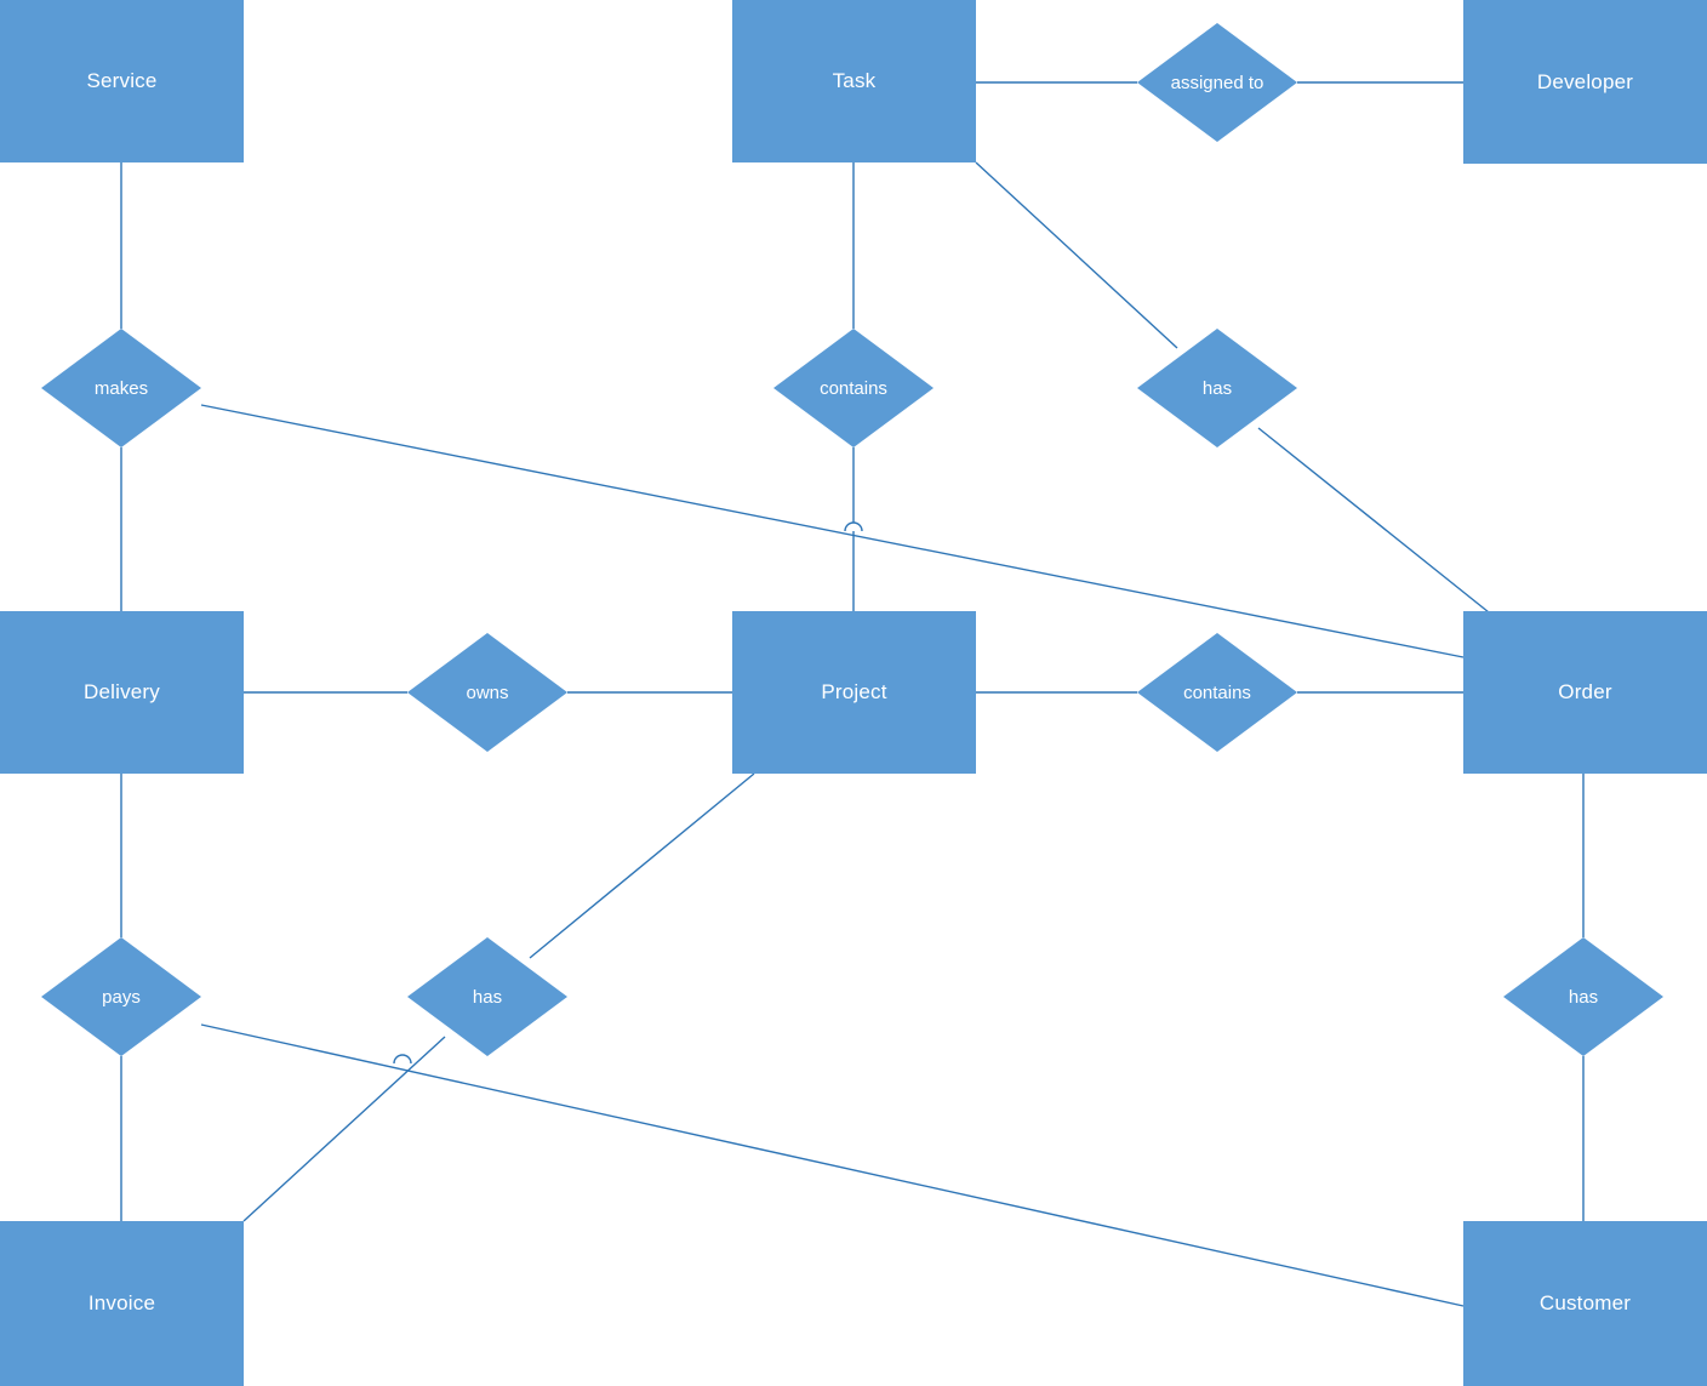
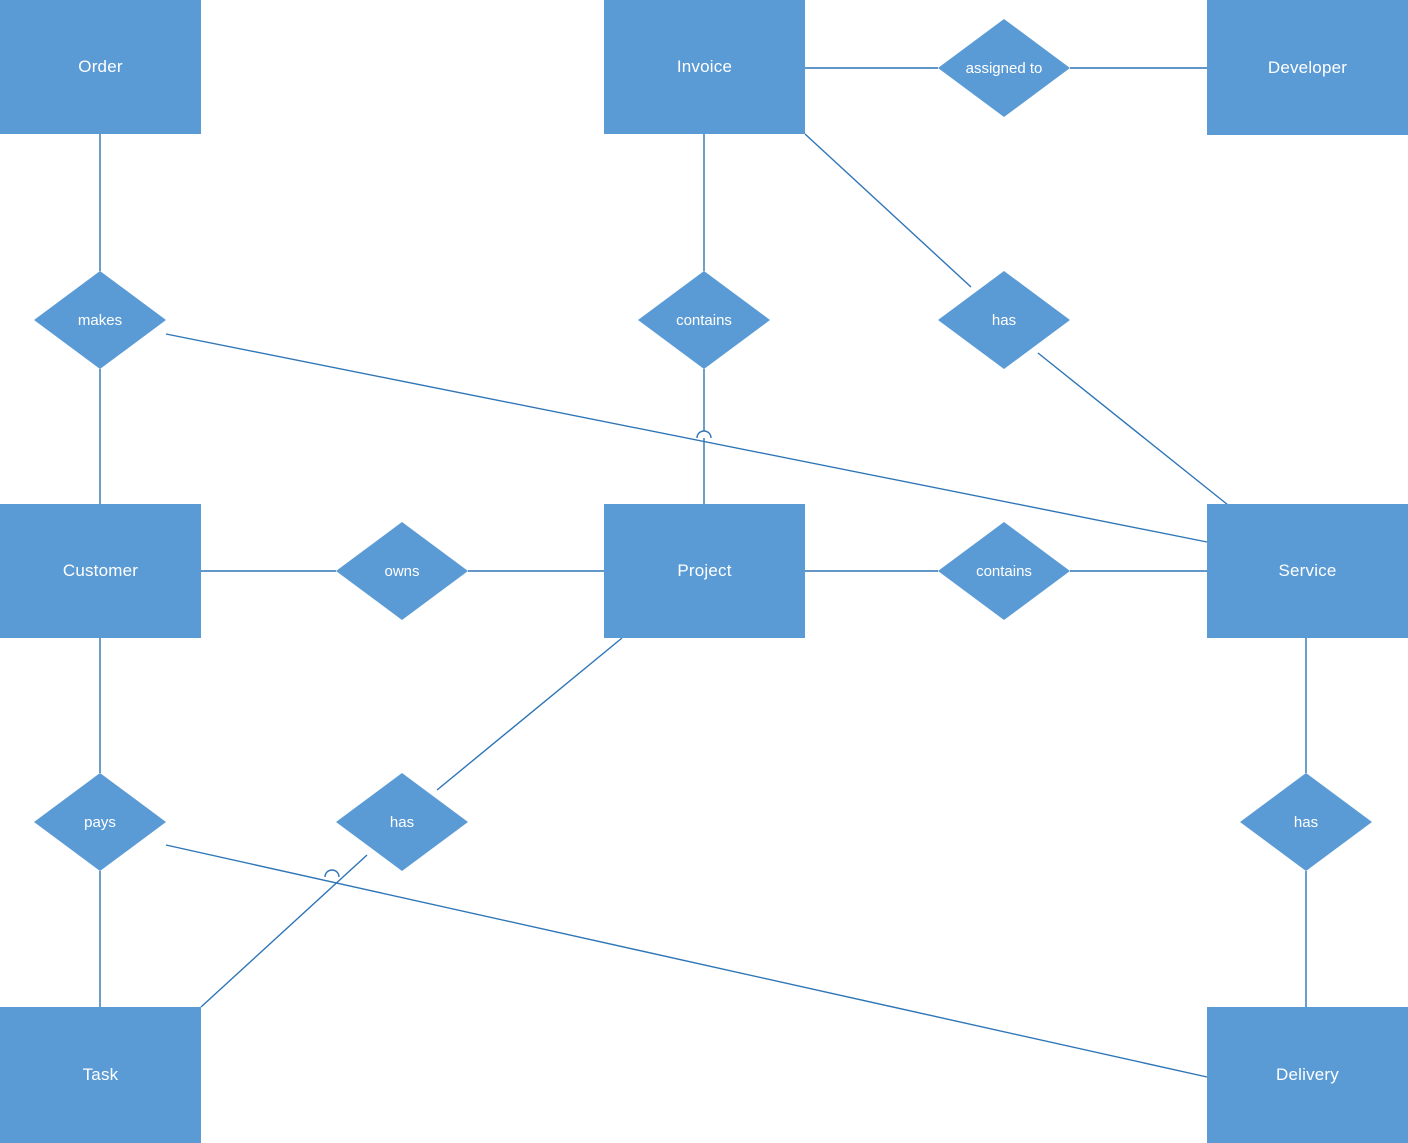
- Service
+ Order
- Task
+ Invoice
  Developer
- Delivery
+ Customer
  Project
- Order
+ Service
- Invoice
+ Task
- Customer
+ Delivery
  makes
  contains
  has
  assigned to
  owns
  contains
  pays
  has
  has
